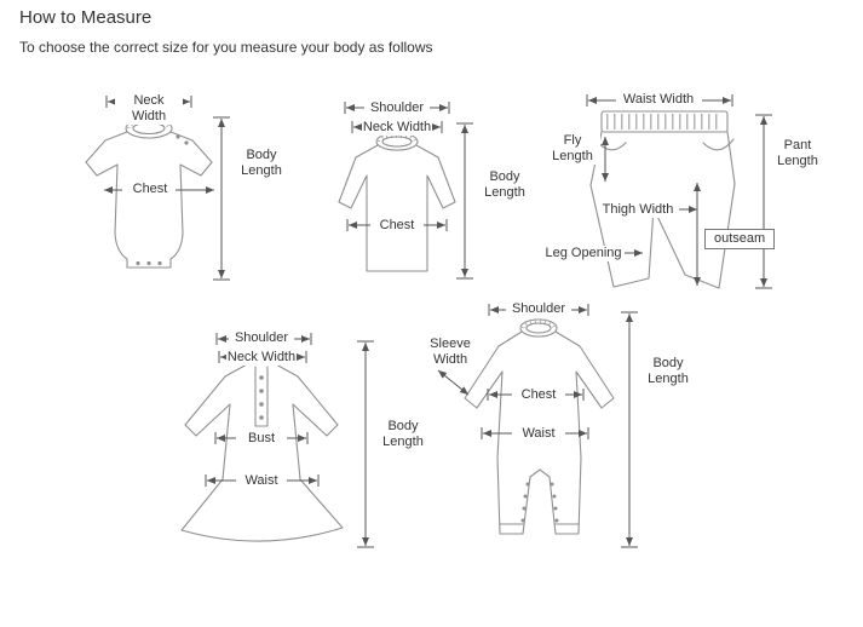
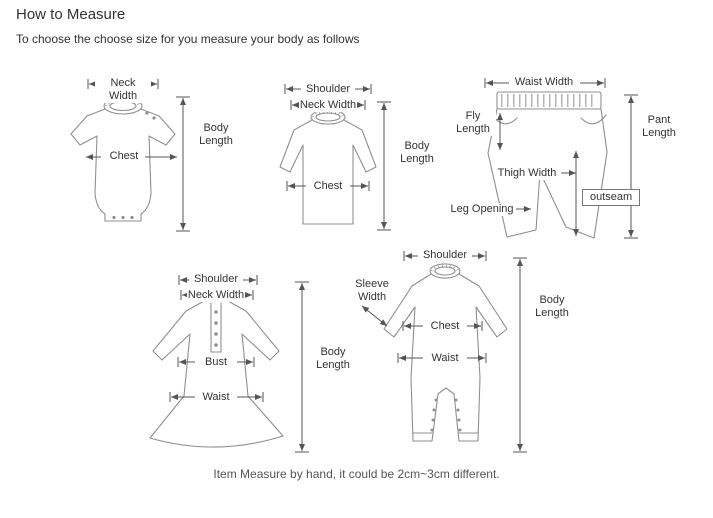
  How to Measure
- To choose the correct size for you measure your body as follows
+ To choose the choose size for you measure your body as follows
  Neck Width
  Chest
  Body Length
  Shoulder
  Neck Width
  Chest
  Body Length
  Waist Width
  Fly Length
  Thigh Width
  Leg Opening
  outseam
  Pant Length
  Shoulder
  Neck Width
  Bust
  Waist
  Body Length
  Shoulder
  Sleeve Width
  Chest
  Waist
  Body Length
+ Item Measure by hand, it could be 2cm~3cm different.
